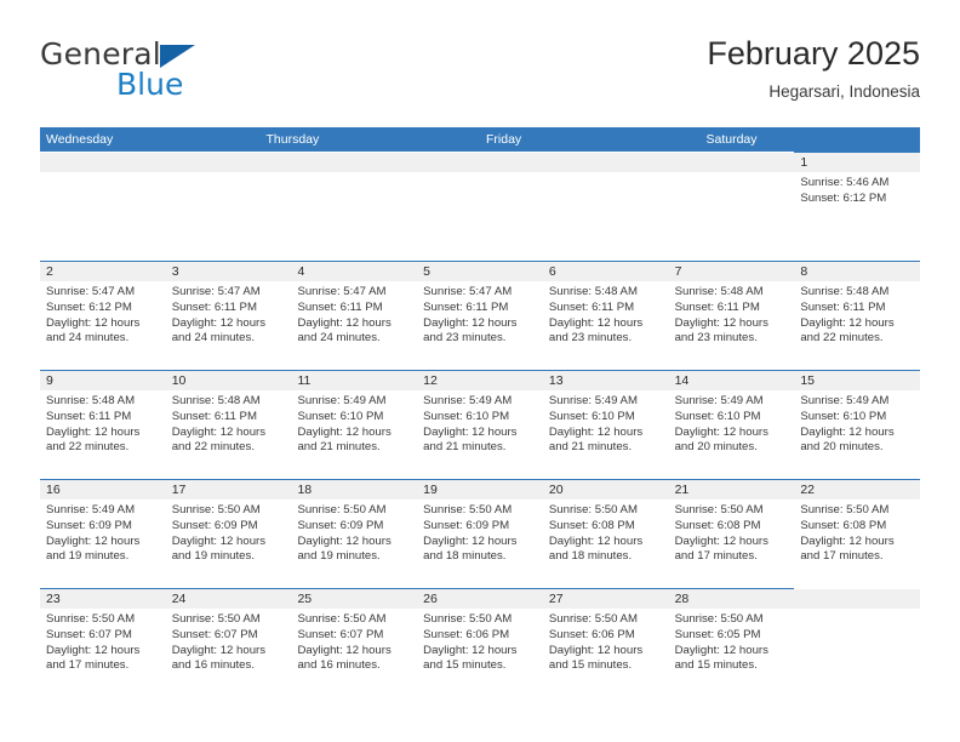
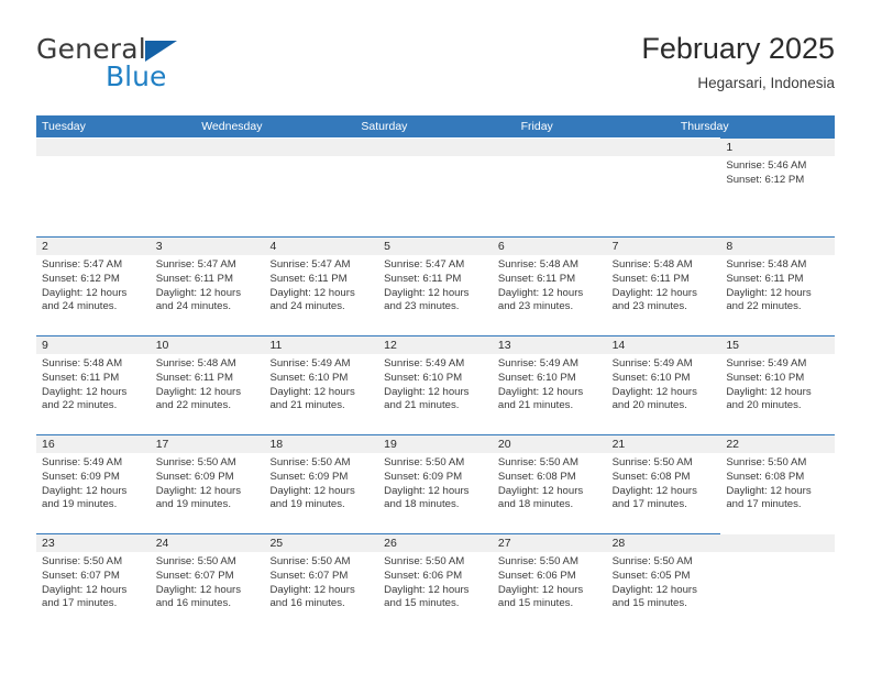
  General
  Blue
  February 2025
  Hegarsari, Indonesia
+ Tuesday
  Wednesday
- Thursday
+ Saturday
  Friday
- Saturday
+ Thursday
  1
  Sunrise: 5:46 AM
  Sunset: 6:12 PM
  2
  Sunrise: 5:47 AM
  Sunset: 6:12 PM
  Daylight: 12 hours and 24 minutes.
  3
  Sunrise: 5:47 AM
  Sunset: 6:11 PM
  Daylight: 12 hours and 24 minutes.
  4
  Sunrise: 5:47 AM
  Sunset: 6:11 PM
  Daylight: 12 hours and 24 minutes.
  5
  Sunrise: 5:47 AM
  Sunset: 6:11 PM
  Daylight: 12 hours and 23 minutes.
  6
  Sunrise: 5:48 AM
  Sunset: 6:11 PM
  Daylight: 12 hours and 23 minutes.
  7
  Sunrise: 5:48 AM
  Sunset: 6:11 PM
  Daylight: 12 hours and 23 minutes.
  8
  Sunrise: 5:48 AM
  Sunset: 6:11 PM
  Daylight: 12 hours and 22 minutes.
  9
  Sunrise: 5:48 AM
  Sunset: 6:11 PM
  Daylight: 12 hours and 22 minutes.
  10
  Sunrise: 5:48 AM
  Sunset: 6:11 PM
  Daylight: 12 hours and 22 minutes.
  11
  Sunrise: 5:49 AM
  Sunset: 6:10 PM
  Daylight: 12 hours and 21 minutes.
  12
  Sunrise: 5:49 AM
  Sunset: 6:10 PM
  Daylight: 12 hours and 21 minutes.
  13
  Sunrise: 5:49 AM
  Sunset: 6:10 PM
  Daylight: 12 hours and 21 minutes.
  14
  Sunrise: 5:49 AM
  Sunset: 6:10 PM
  Daylight: 12 hours and 20 minutes.
  15
  Sunrise: 5:49 AM
  Sunset: 6:10 PM
  Daylight: 12 hours and 20 minutes.
  16
  Sunrise: 5:49 AM
  Sunset: 6:09 PM
  Daylight: 12 hours and 19 minutes.
  17
  Sunrise: 5:50 AM
  Sunset: 6:09 PM
  Daylight: 12 hours and 19 minutes.
  18
  Sunrise: 5:50 AM
  Sunset: 6:09 PM
  Daylight: 12 hours and 19 minutes.
  19
  Sunrise: 5:50 AM
  Sunset: 6:09 PM
  Daylight: 12 hours and 18 minutes.
  20
  Sunrise: 5:50 AM
  Sunset: 6:08 PM
  Daylight: 12 hours and 18 minutes.
  21
  Sunrise: 5:50 AM
  Sunset: 6:08 PM
  Daylight: 12 hours and 17 minutes.
  22
  Sunrise: 5:50 AM
  Sunset: 6:08 PM
  Daylight: 12 hours and 17 minutes.
  23
  Sunrise: 5:50 AM
  Sunset: 6:07 PM
  Daylight: 12 hours and 17 minutes.
  24
  Sunrise: 5:50 AM
  Sunset: 6:07 PM
  Daylight: 12 hours and 16 minutes.
  25
  Sunrise: 5:50 AM
  Sunset: 6:07 PM
  Daylight: 12 hours and 16 minutes.
  26
  Sunrise: 5:50 AM
  Sunset: 6:06 PM
  Daylight: 12 hours and 15 minutes.
  27
  Sunrise: 5:50 AM
  Sunset: 6:06 PM
  Daylight: 12 hours and 15 minutes.
  28
  Sunrise: 5:50 AM
  Sunset: 6:05 PM
  Daylight: 12 hours and 15 minutes.
